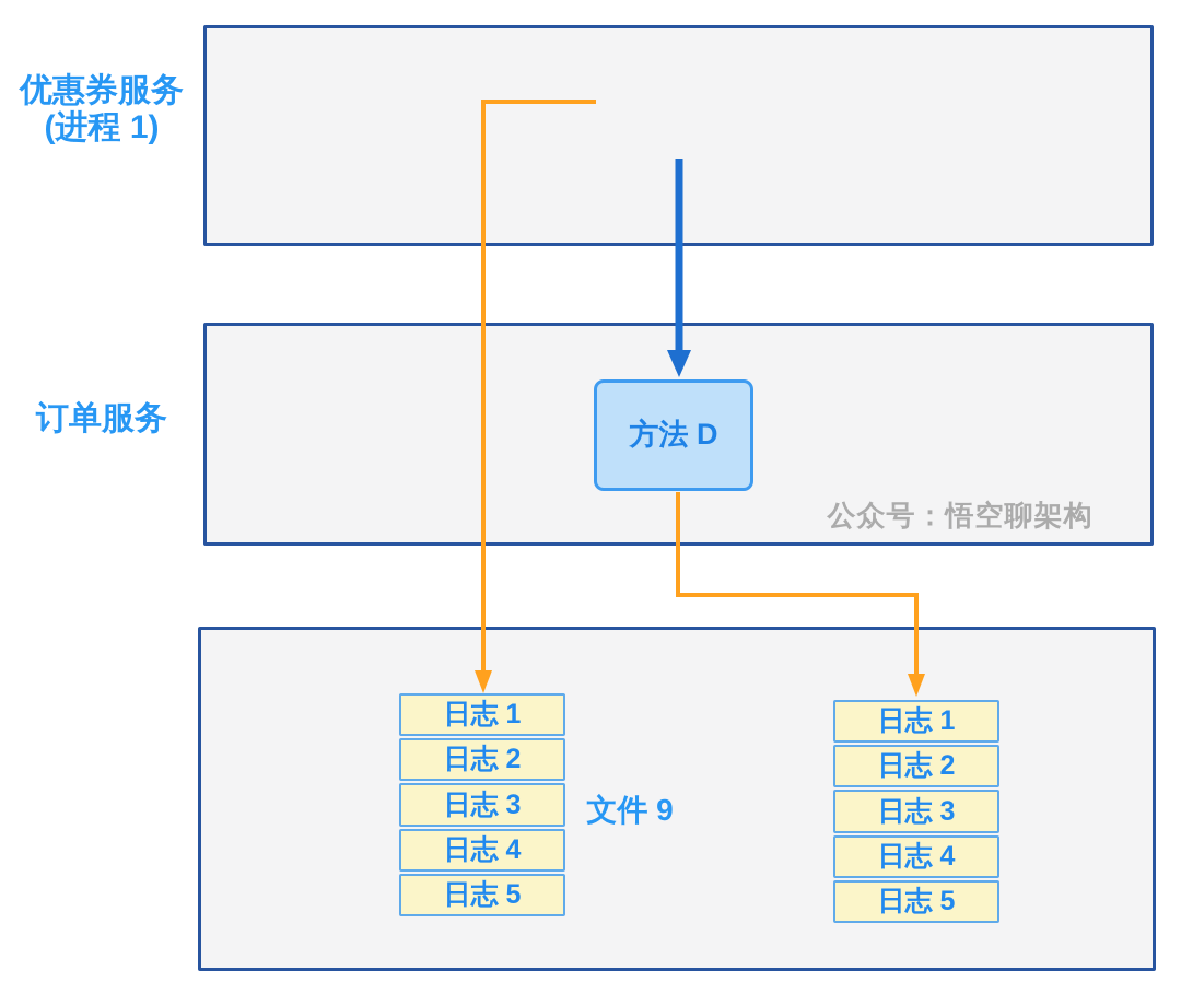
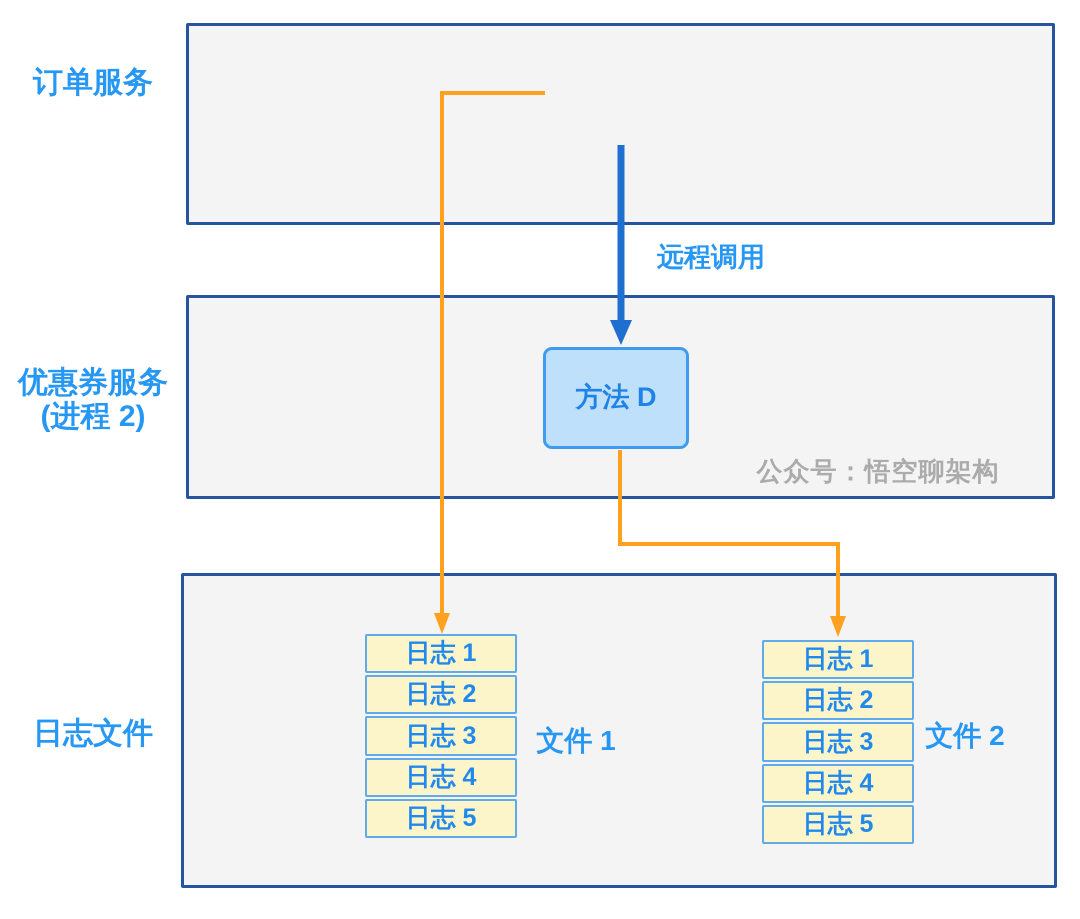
- 优惠券服务
+ 订单服务
- (进程 1)
- 订单服务
+ 优惠券服务
+ (进程 2)
+ 日志文件
  方法 D
+ 远程调用
  公众号：悟空聊架构
  日志 1
  日志 2
  日志 3
  日志 4
  日志 5
- 文件 9
+ 文件 1
  日志 1
  日志 2
  日志 3
  日志 4
  日志 5
+ 文件 2
